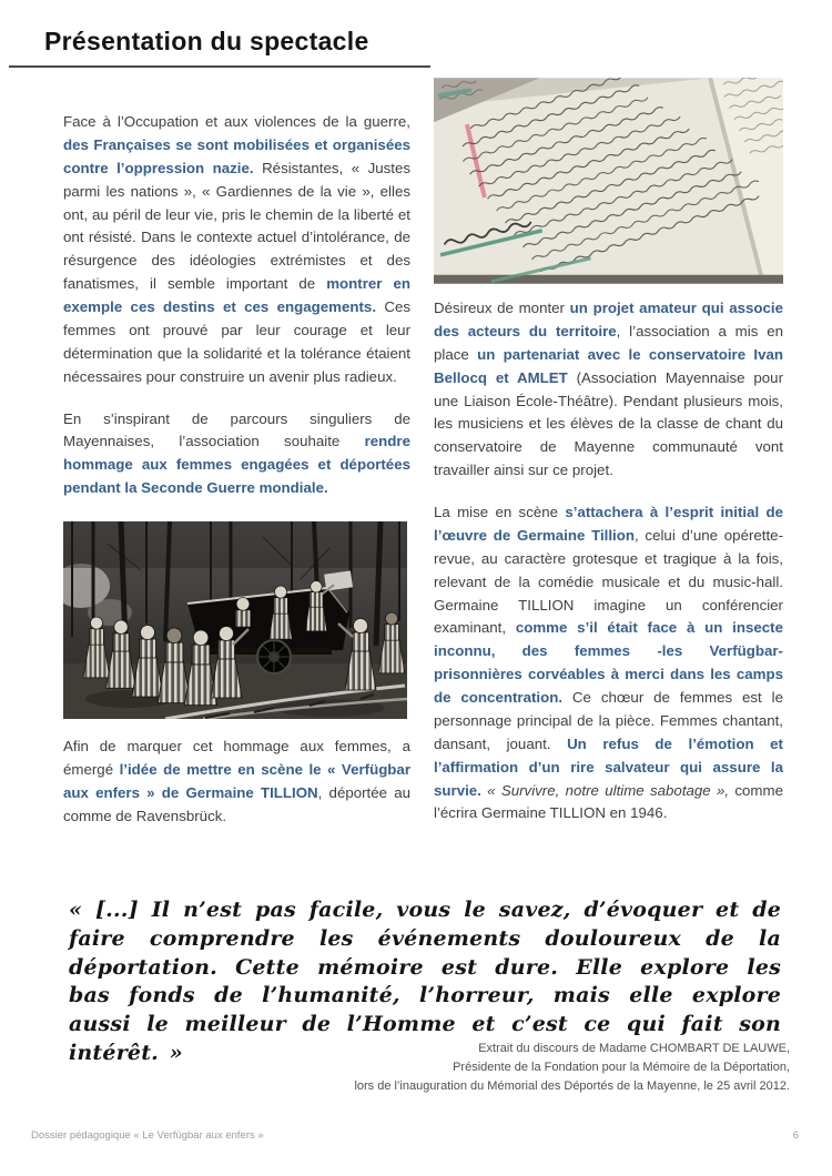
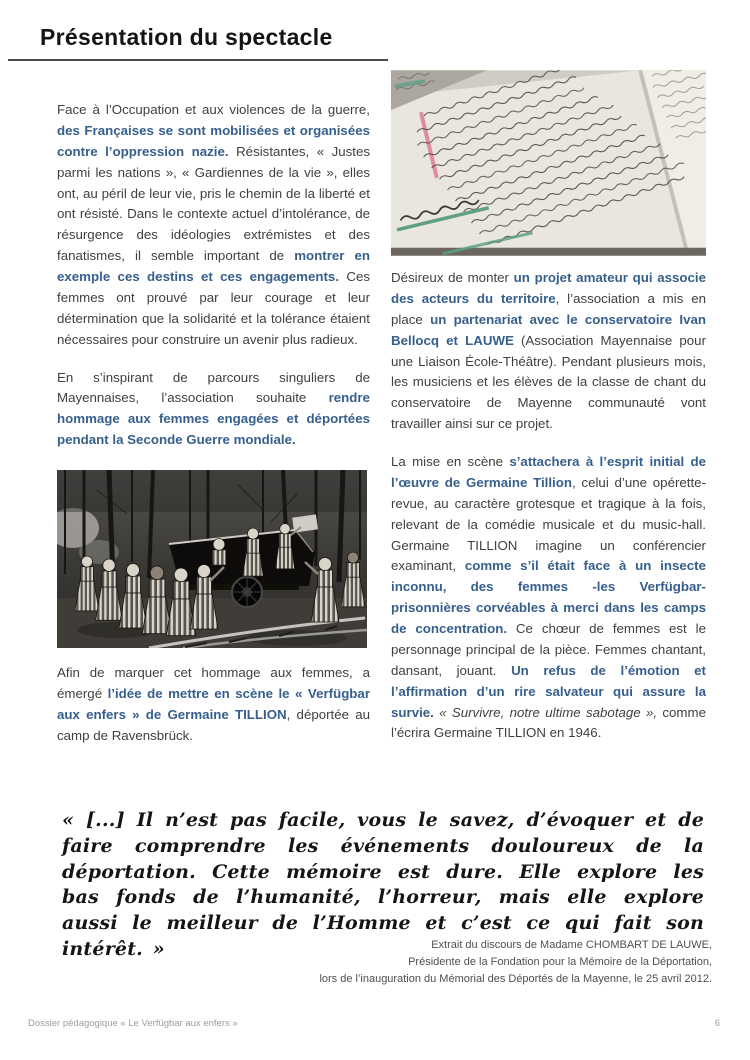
  Présentation du spectacle
  Face à l’Occupation et aux violences de la guerre, des Françaises se sont mobilisées et organisées contre l’oppression nazie. Résistantes, « Justes parmi les nations », « Gardiennes de la vie », elles ont, au péril de leur vie, pris le chemin de la liberté et ont résisté. Dans le contexte actuel d’intolérance, de résurgence des idéologies extrémistes et des fanatismes, il semble important de montrer en exemple ces destins et ces engagements. Ces femmes ont prouvé par leur courage et leur détermination que la solidarité et la tolérance étaient nécessaires pour construire un avenir plus radieux.
  En s’inspirant de parcours singuliers de Mayennaises, l’association souhaite rendre hommage aux femmes engagées et déportées pendant la Seconde Guerre mondiale.
- Afin de marquer cet hommage aux femmes, a émergé l’idée de mettre en scène le « Verfügbar aux enfers » de Germaine TILLION, déportée au comme de Ravensbrück.
+ Afin de marquer cet hommage aux femmes, a émergé l’idée de mettre en scène le « Verfügbar aux enfers » de Germaine TILLION, déportée au camp de Ravensbrück.
- Désireux de monter un projet amateur qui associe des acteurs du territoire, l’association a mis en place un partenariat avec le conservatoire Ivan Bellocq et AMLET (Association Mayennaise pour une Liaison École-Théâtre). Pendant plusieurs mois, les musiciens et les élèves de la classe de chant du conservatoire de Mayenne communauté vont travailler ainsi sur ce projet.
+ Désireux de monter un projet amateur qui associe des acteurs du territoire, l’association a mis en place un partenariat avec le conservatoire Ivan Bellocq et LAUWE (Association Mayennaise pour une Liaison École-Théâtre). Pendant plusieurs mois, les musiciens et les élèves de la classe de chant du conservatoire de Mayenne communauté vont travailler ainsi sur ce projet.
  La mise en scène s’attachera à l’esprit initial de l’œuvre de Germaine Tillion, celui d’une opérette-revue, au caractère grotesque et tragique à la fois, relevant de la comédie musicale et du music-hall. Germaine TILLION imagine un conférencier examinant, comme s’il était face à un insecte inconnu, des femmes -les Verfügbar- prisonnières corvéables à merci dans les camps de concentration. Ce chœur de femmes est le personnage principal de la pièce. Femmes chantant, dansant, jouant. Un refus de l’émotion et l’affirmation d’un rire salvateur qui assure la survie. « Survivre, notre ultime sabotage », comme l’écrira Germaine TILLION en 1946.
  « [...] Il n’est pas facile, vous le savez, d’évoquer et de faire comprendre les événements douloureux de la déportation. Cette mémoire est dure. Elle explore les bas fonds de l’humanité, l’horreur, mais elle explore aussi le meilleur de l’Homme et c’est ce qui fait son intérêt. »
  Extrait du discours de Madame CHOMBART DE LAUWE,
  Présidente de la Fondation pour la Mémoire de la Déportation,
  lors de l’inauguration du Mémorial des Déportés de la Mayenne, le 25 avril 2012.
  Dossier pédagogique « Le Verfügbar aux enfers »
  6
